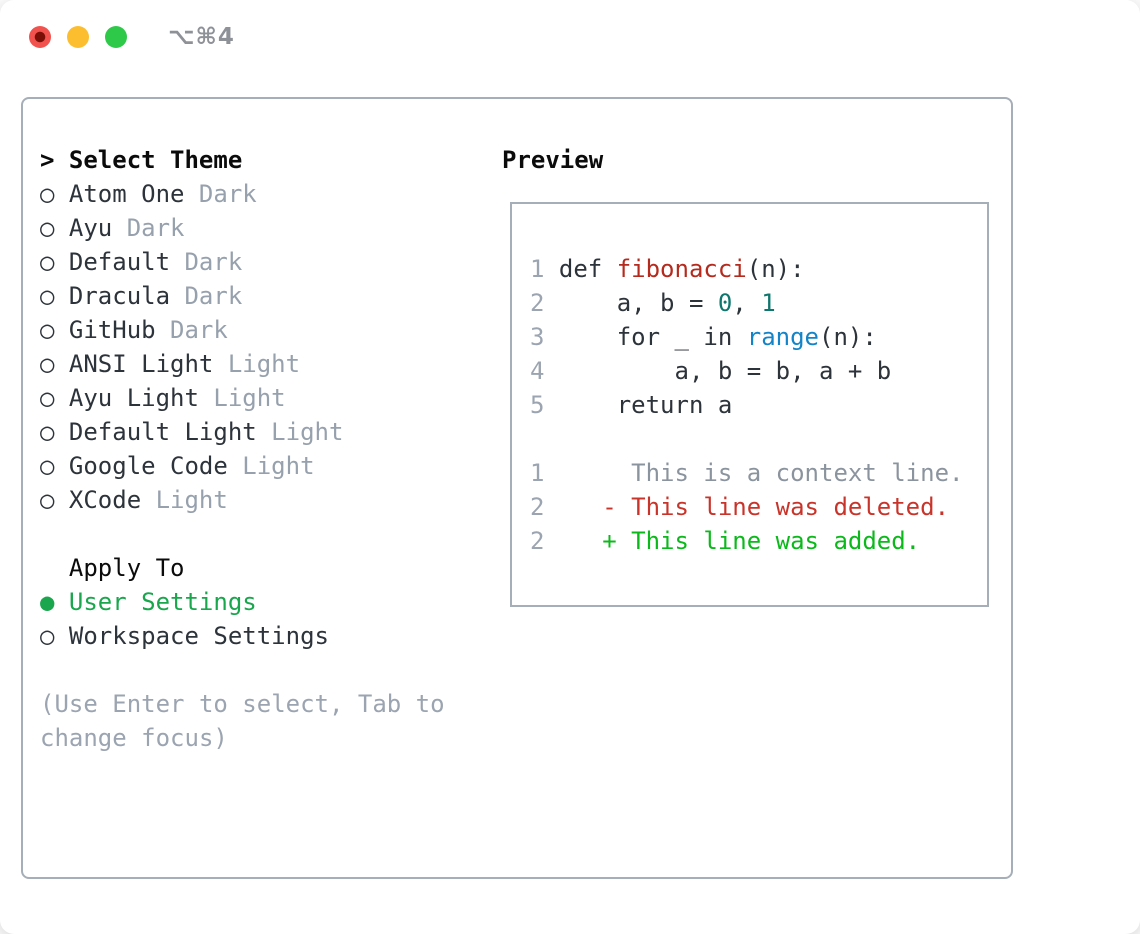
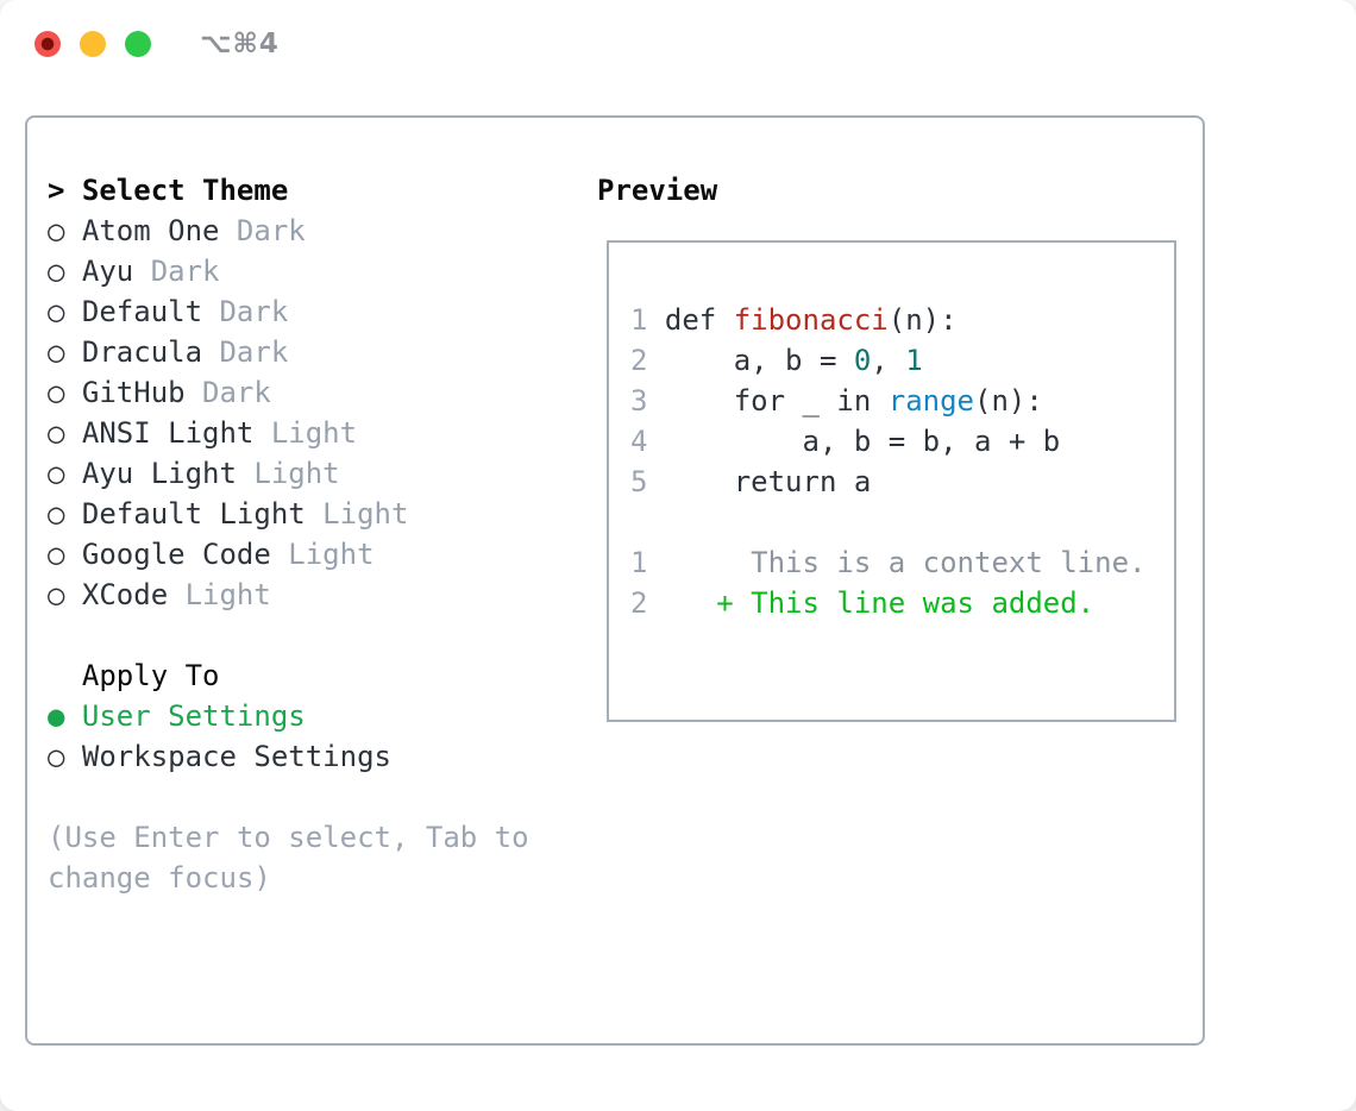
  ⌥⌘4
  > Select Theme
  ○ Atom One Dark
  ○ Ayu Dark
  ○ Default Dark
  ○ Dracula Dark
  ○ GitHub Dark
  ○ ANSI Light Light
  ○ Ayu Light Light
  ○ Default Light Light
  ○ Google Code Light
  ○ XCode Light
  Apply To
  ● User Settings
  ○ Workspace Settings
  (Use Enter to select, Tab to
  change focus)
  Preview
  1 def fibonacci(n):
  2 a, b = 0, 1
  3 for _ in range(n):
  4 a, b = b, a + b
  5 return a
  1 This is a context line.
- 2 - This line was deleted.
  2 + This line was added.
